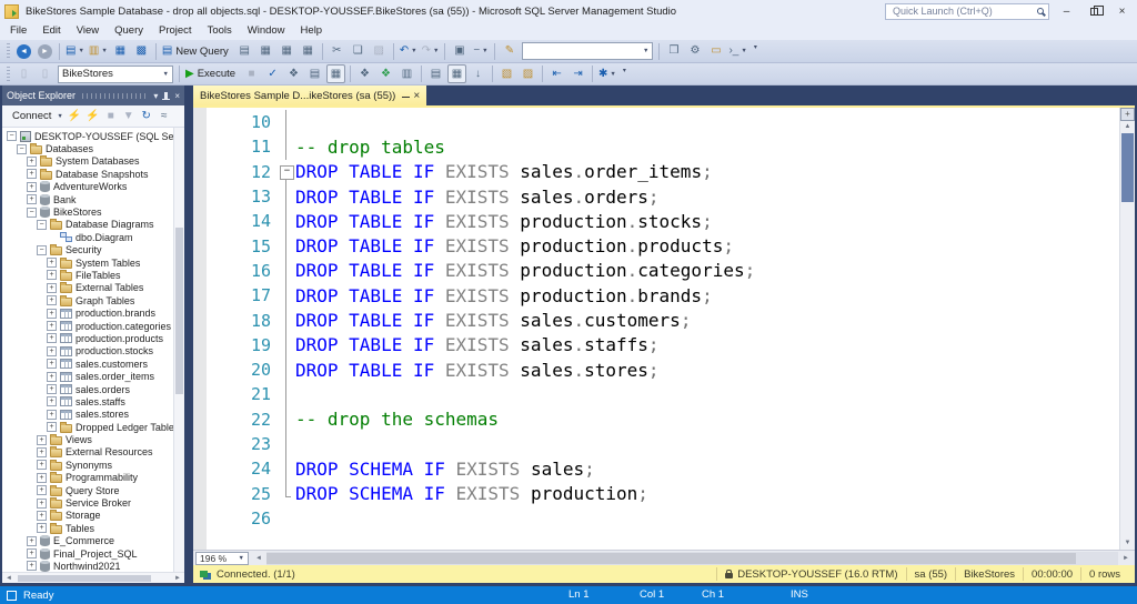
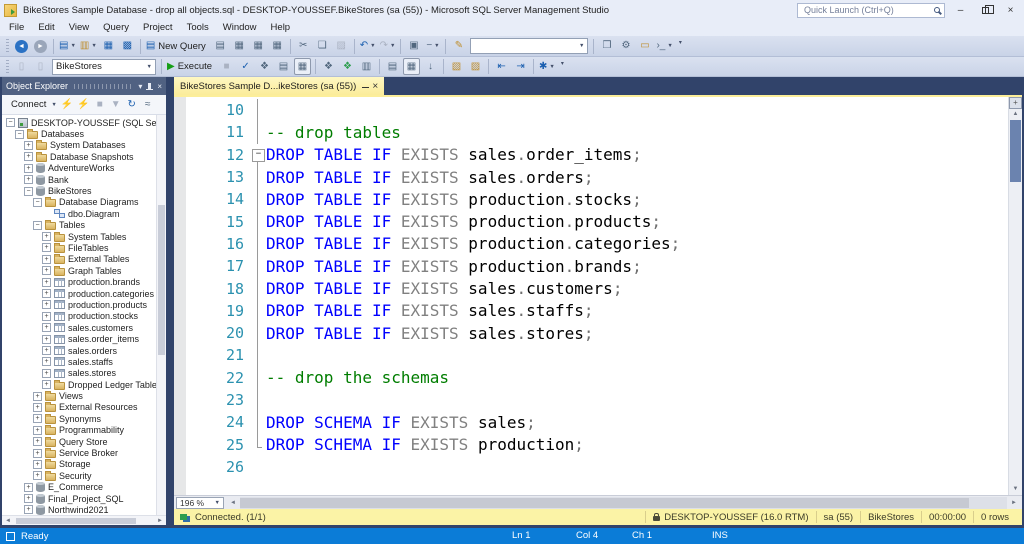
  BikeStores Sample Database - drop all objects.sql - DESKTOP-YOUSSEF.BikeStores (sa (55)) - Microsoft SQL Server Management Studio
  Quick Launch (Ctrl+Q)
  –
  ×
  File
  Edit
  View
  Query
  Project
  Tools
  Window
  Help
  ▤
  ▥
  ▦
  ▩
  ▤
  New Query
  ▤
  ▦
  ▦
  ▦
  ✂
  ❏
  ▨
  ↶
  ↷
  ▣
  −
  ✎
  ❒
  ⚙
  ▭
  ›_
  ▯
  ▯
  BikeStores
  ▶
  Execute
  ■
  ✓
  ❖
  ▤
  ▦
  ❖
  ❖
  ▥
  ▤
  ▦
  ↓
  ▧
  ▨
  ⇤
  ⇥
  ✱
  Object Explorer
  ▾
  ×
  Connect
  ⚡
  ⚡
  ■
  ▼
  ↻
  ≈
  DESKTOP-YOUSSEF (SQL Se
  Databases
  System Databases
  Database Snapshots
  AdventureWorks
  Bank
  BikeStores
  Database Diagrams
  dbo.Diagram
- Security
+ Tables
  System Tables
  FileTables
  External Tables
  Graph Tables
  production.brands
  production.categories
  production.products
  production.stocks
  sales.customers
  sales.order_items
  sales.orders
  sales.staffs
  sales.stores
  Dropped Ledger Table
  Views
  External Resources
  Synonyms
  Programmability
  Query Store
  Service Broker
  Storage
- Tables
+ Security
  E_Commerce
  Final_Project_SQL
  Northwind2021
  BikeStores Sample D...ikeStores (sa (55))
  ×
  10
  11
  -- drop tables
  12
  DROP TABLE IF EXISTS sales.order_items;
  13
  DROP TABLE IF EXISTS sales.orders;
  14
  DROP TABLE IF EXISTS production.stocks;
  15
  DROP TABLE IF EXISTS production.products;
  16
  DROP TABLE IF EXISTS production.categories;
  17
  DROP TABLE IF EXISTS production.brands;
  18
  DROP TABLE IF EXISTS sales.customers;
  19
  DROP TABLE IF EXISTS sales.staffs;
  20
  DROP TABLE IF EXISTS sales.stores;
  21
  22
  -- drop the schemas
  23
  24
  DROP SCHEMA IF EXISTS sales;
  25
  DROP SCHEMA IF EXISTS production;
  26
  +
  196 %
  Connected. (1/1)
  DESKTOP-YOUSSEF (16.0 RTM)
  sa (55)
  BikeStores
  00:00:00
  0 rows
  Ready
  Ln 1
- Col 1
+ Col 4
  Ch 1
  INS
